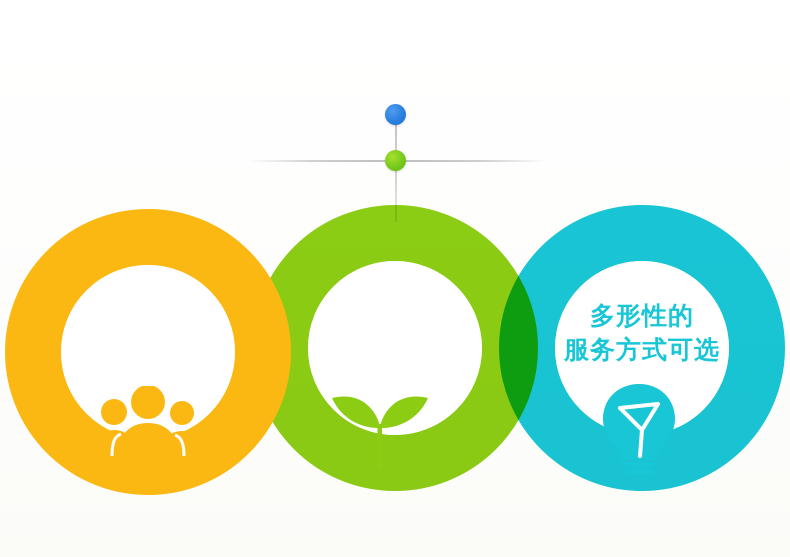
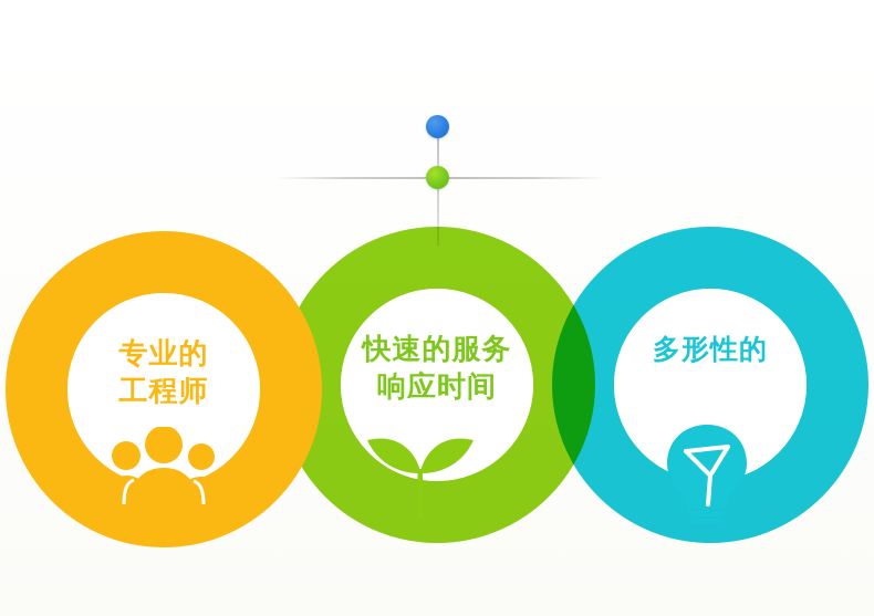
+ 专业的
+ 工程师
+ 快速的服务
+ 响应时间
  多形性的
- 服务方式可选
